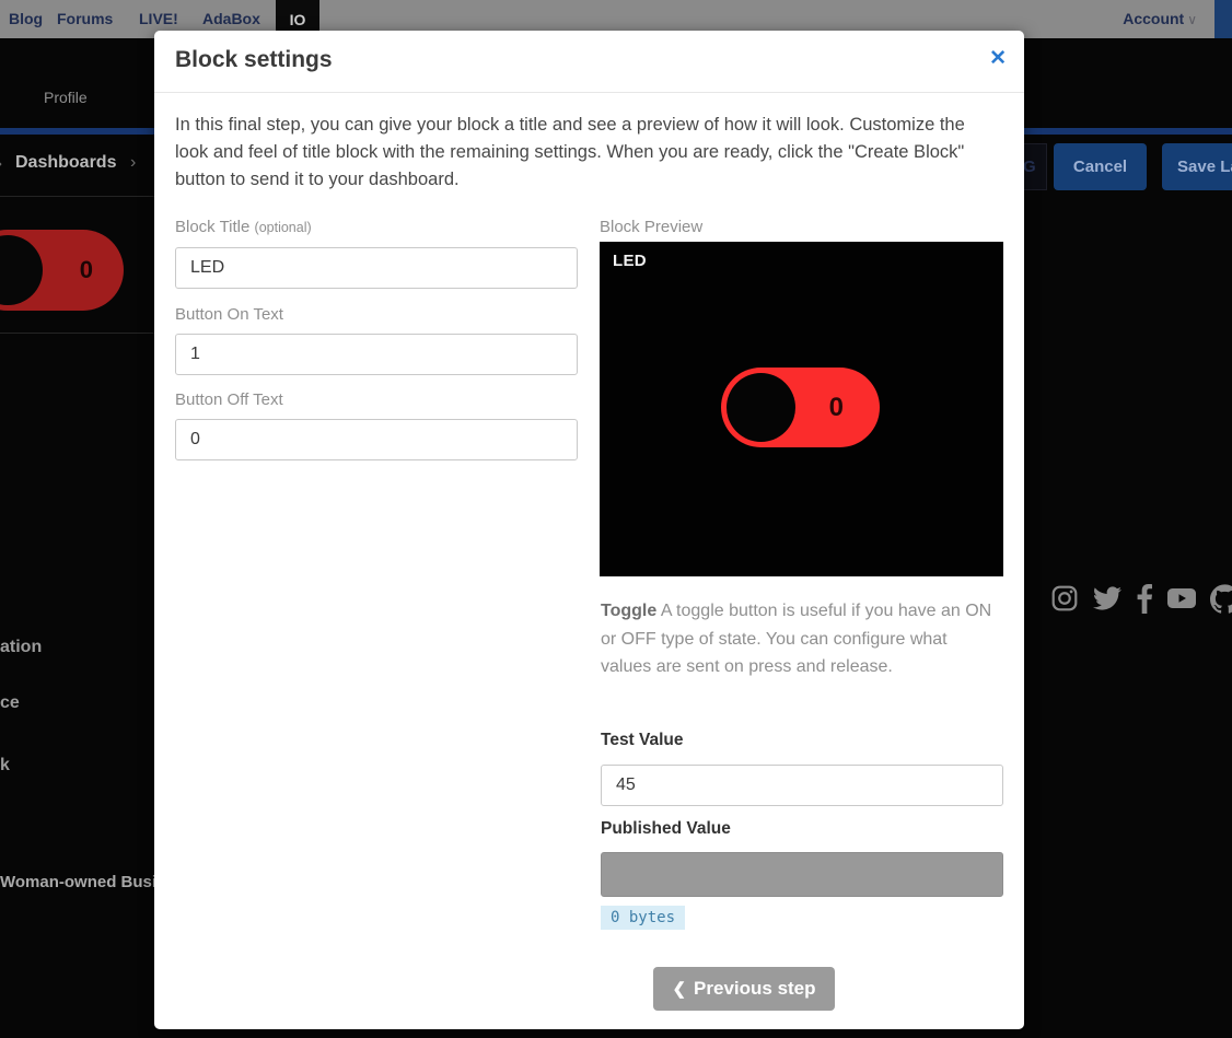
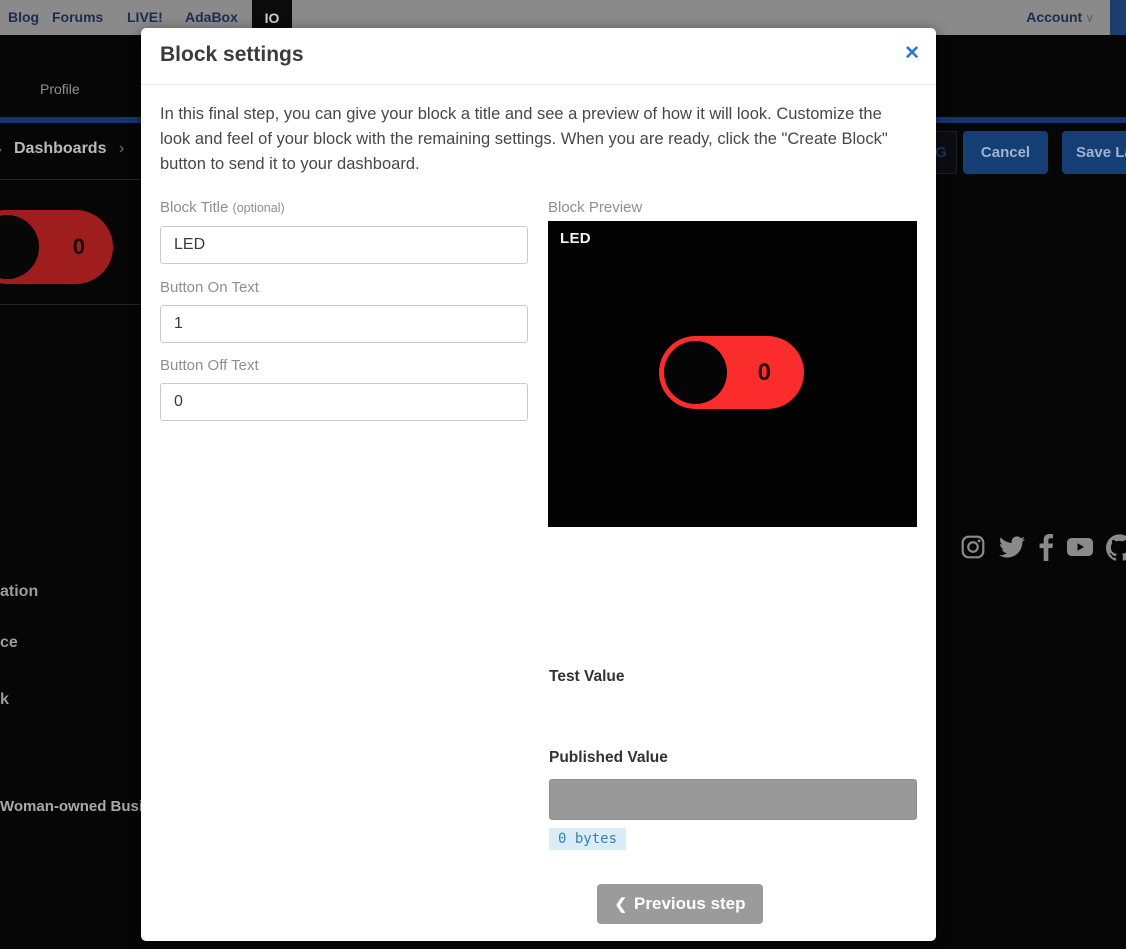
  Blog
  Forums
  LIVE!
  AdaBox
  IO
  Account ∨
  Profile
  Dashboards
  ›
  0
  G
  Cancel
  Save L
  ation
  ce
  k
  Woman-owned Bus
  Block settings
  ✕
- In this final step, you can give your block a title and see a preview of how it will look. Customize the look and feel of title block with the remaining settings. When you are ready, click the "Create Block" button to send it to your dashboard.
+ In this final step, you can give your block a title and see a preview of how it will look. Customize the look and feel of your block with the remaining settings. When you are ready, click the "Create Block" button to send it to your dashboard.
  Block Title (optional)
  LED
  Button On Text
  1
  Button Off Text
  0
  Block Preview
  LED
  0
- Toggle A toggle button is useful if you have an ON or OFF type of state. You can configure what values are sent on press and release.
  Test Value
- 45
  Published Value
  0 bytes
  ❮
  Previous step
